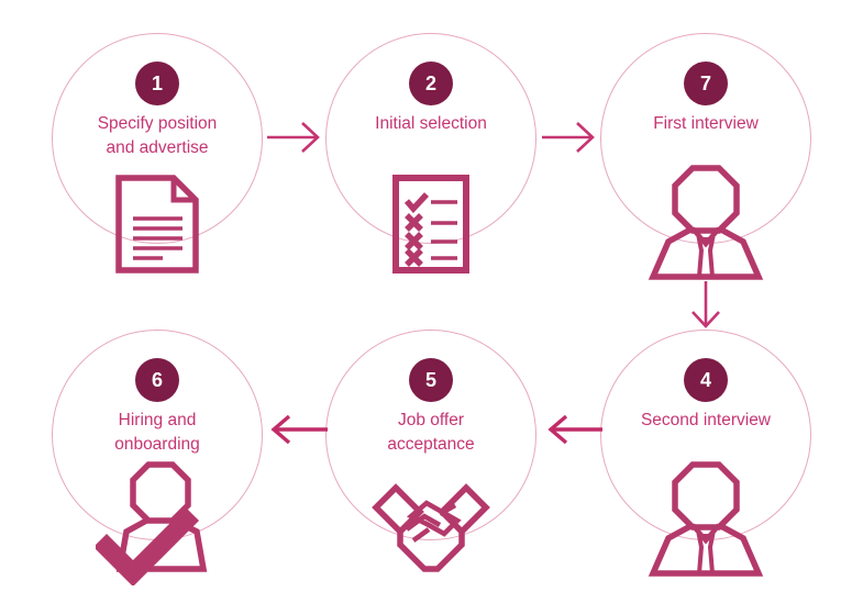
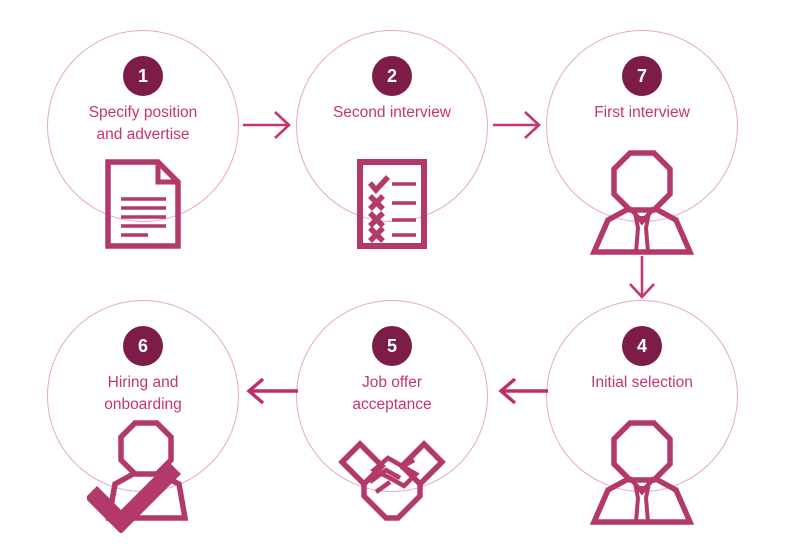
  1
  Specify position
  and advertise
  2
- Initial selection
+ Second interview
  7
  First interview
  4
- Second interview
+ Initial selection
  5
  Job offer
  acceptance
  6
  Hiring and
  onboarding
